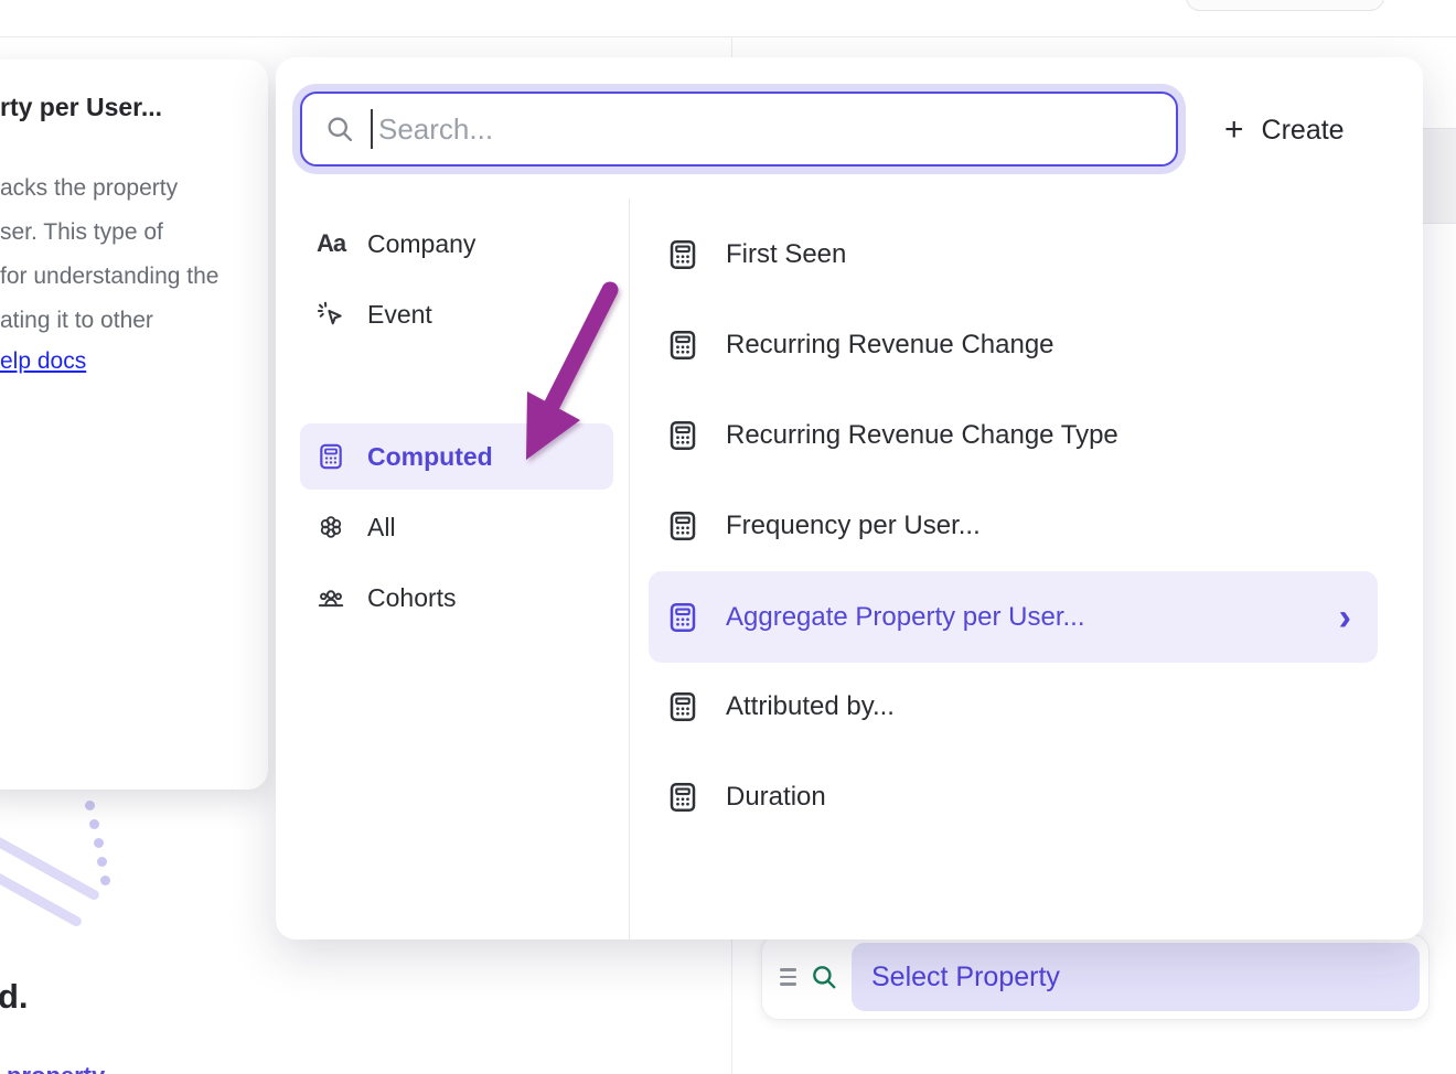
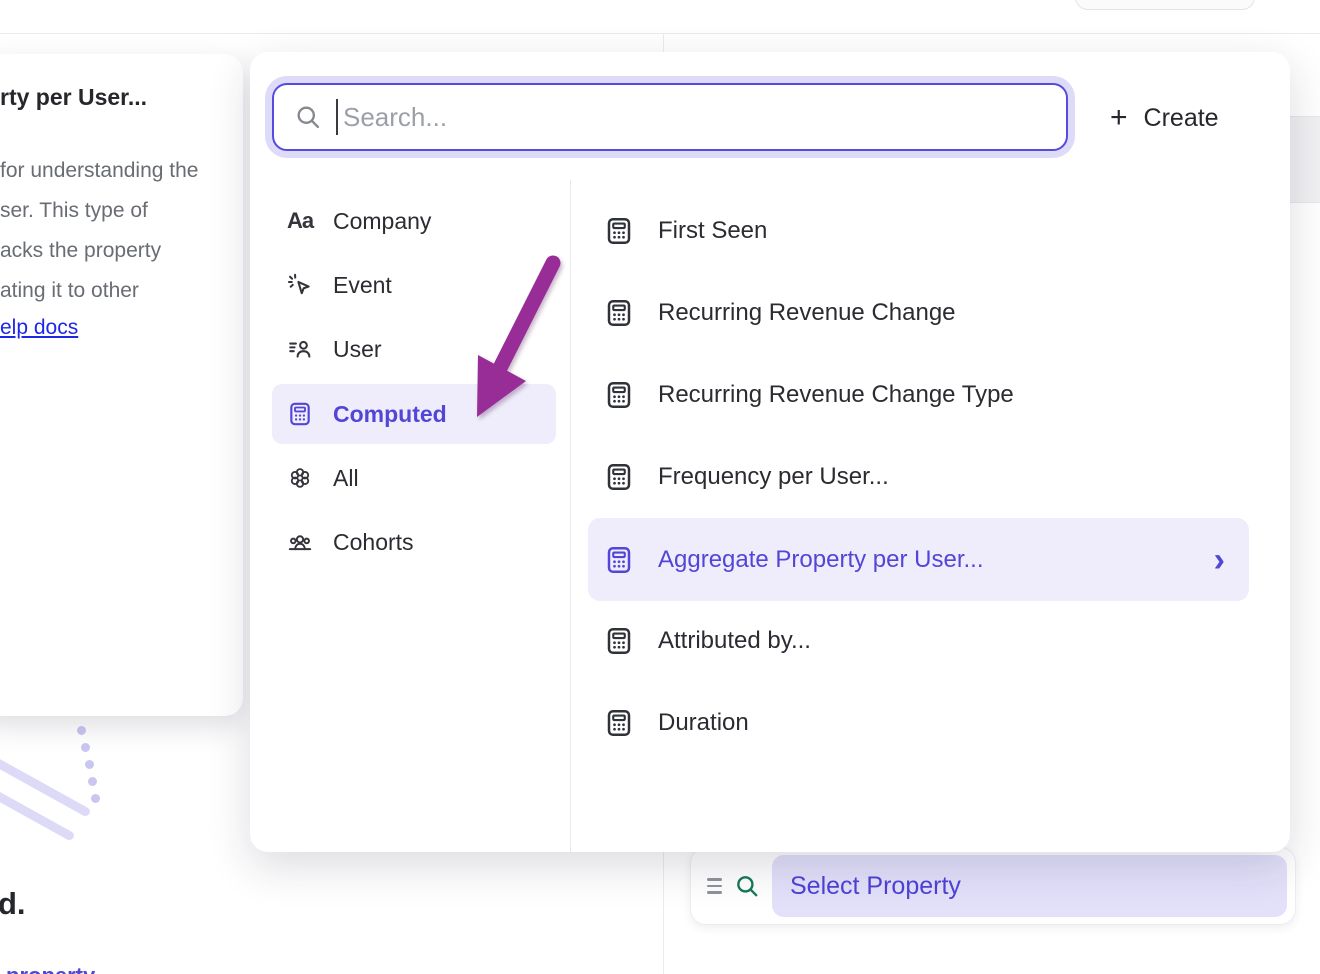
  d.
  rty per User...
- acks the property
+ for understanding the
  ser. This type of
- for understanding the
+ acks the property
  ating it to other
  elp docs
  Search...
  +
  Create
  Aa
  Company
  Event
+ User
  Computed
  All
  Cohorts
  First Seen
  Recurring Revenue Change
  Recurring Revenue Change Type
  Frequency per User...
  Aggregate Property per User...
  ›
  Attributed by...
  Duration
  Select Property
